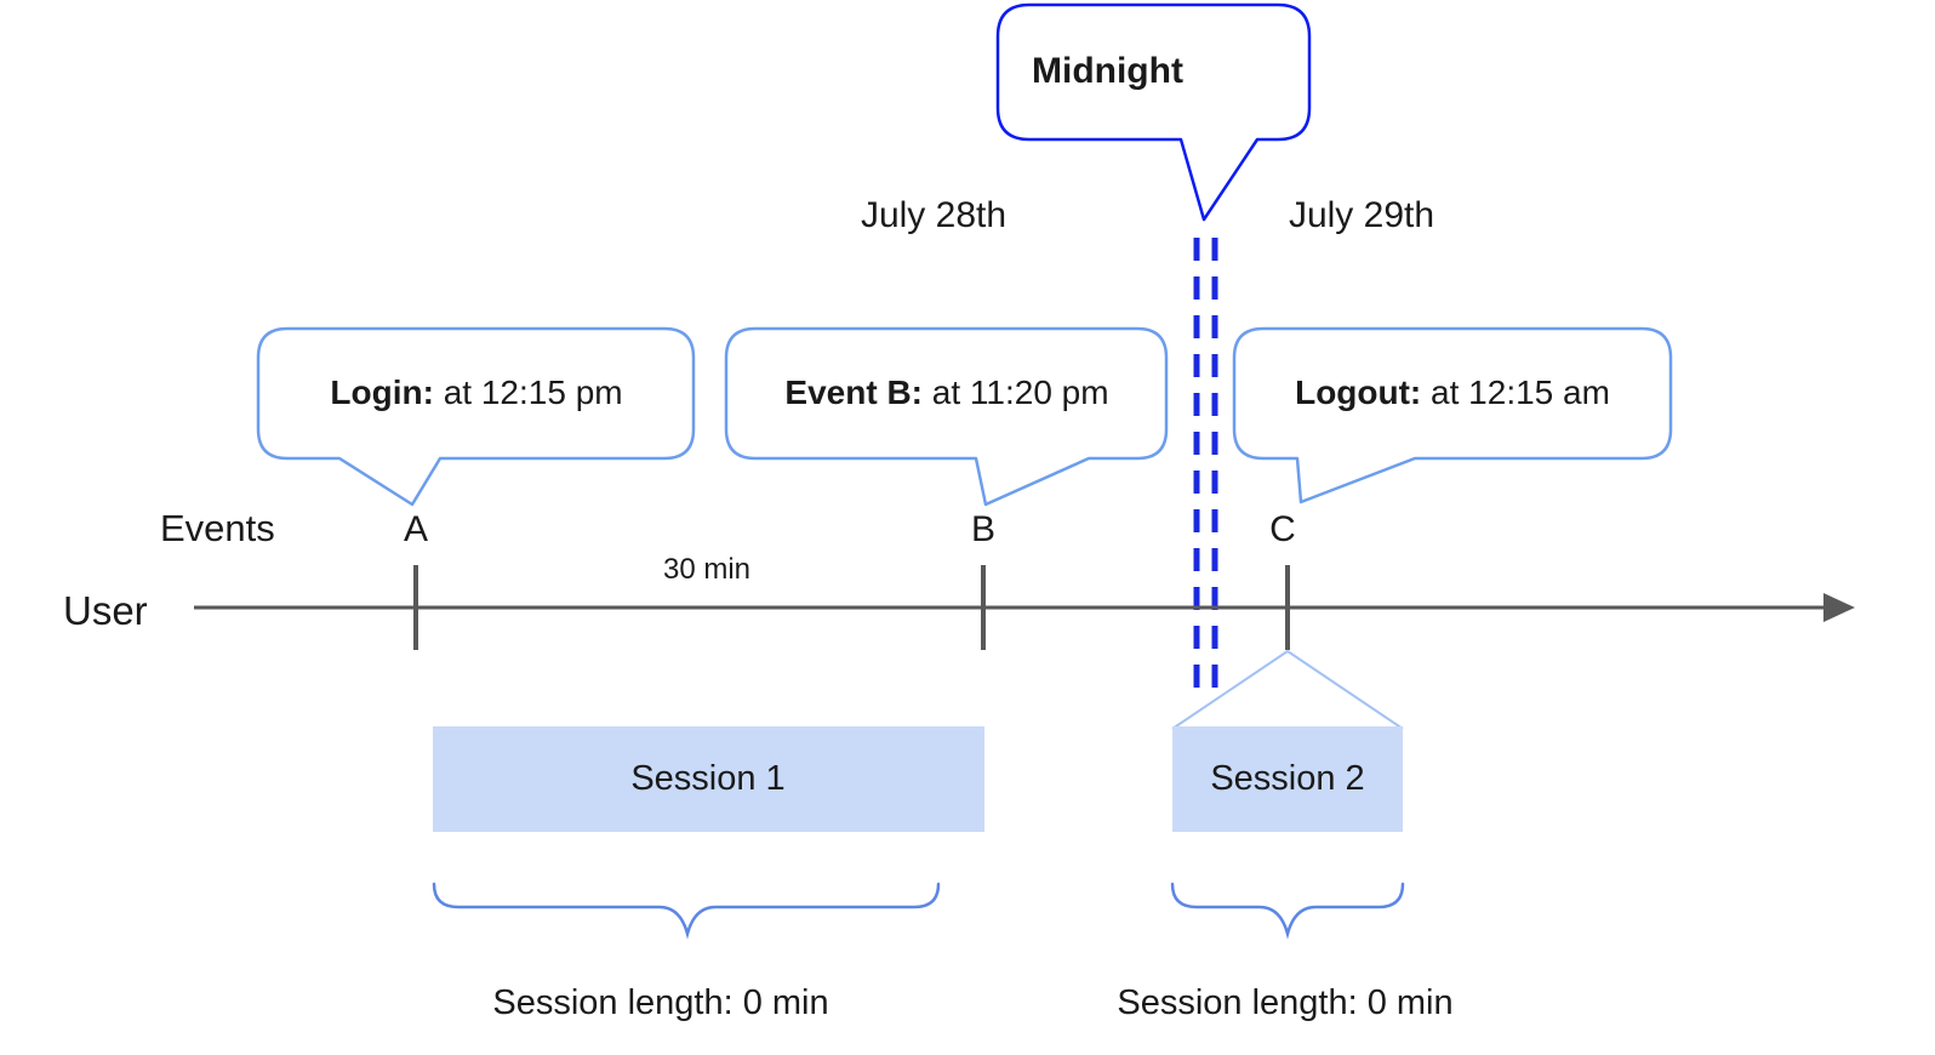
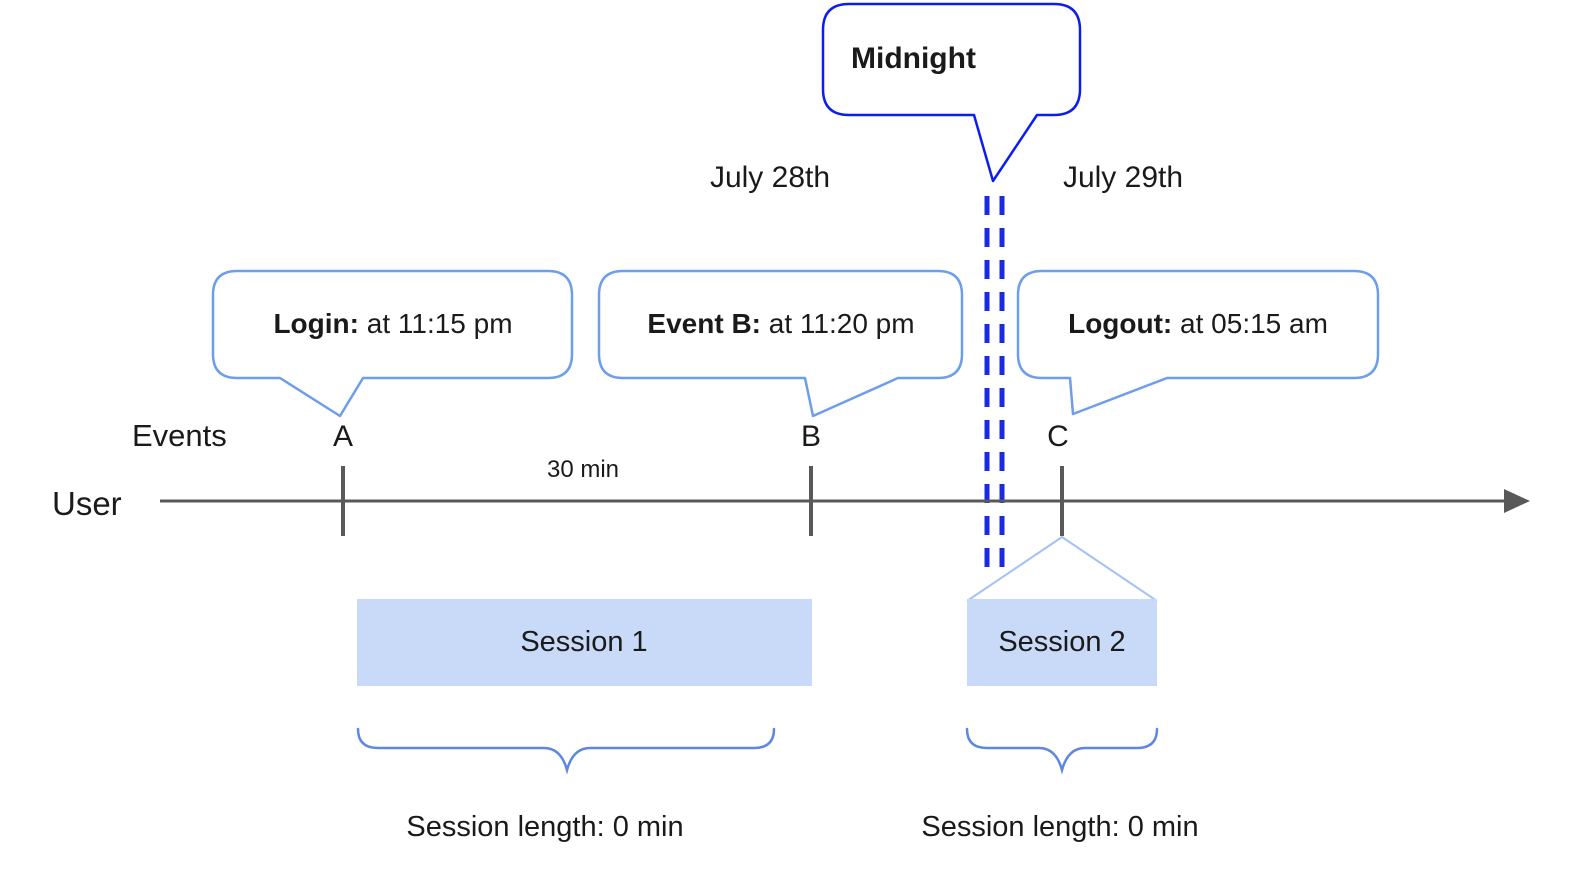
  Midnight
  July 28th
  July 29th
- Login: at 12:15 pm
+ Login: at 11:15 pm
  Event B: at 11:20 pm
- Logout: at 12:15 am
+ Logout: at 05:15 am
  Events
  User
  A
  B
  C
  30 min
  Session 1
  Session 2
  Session length: 0 min
  Session length: 0 min
